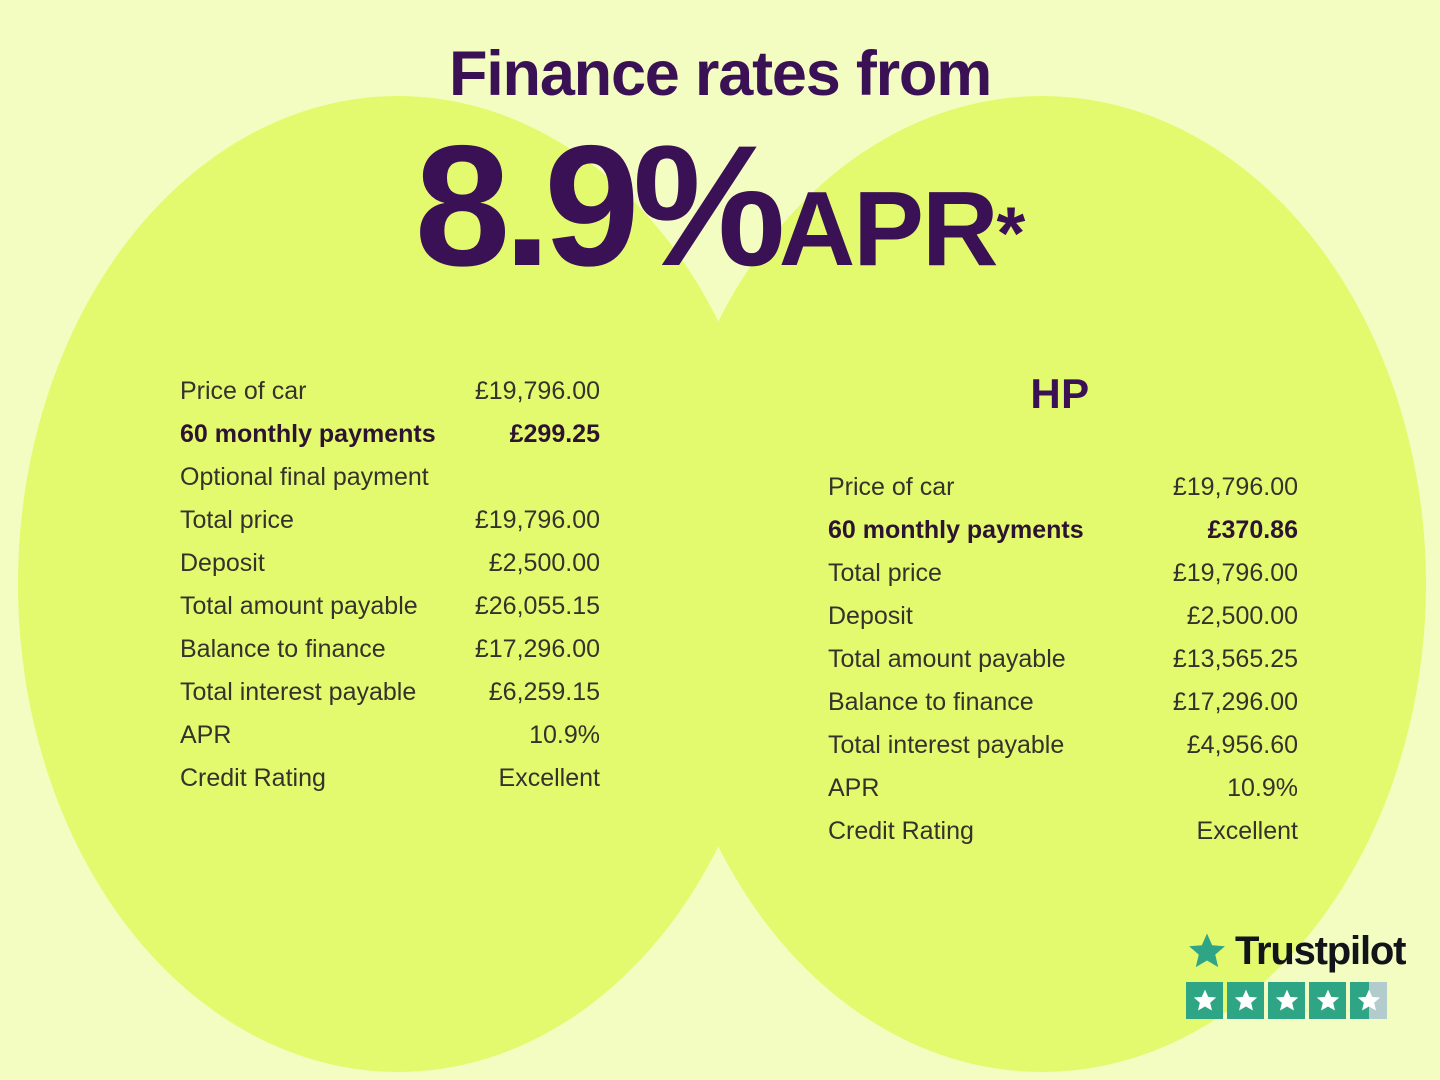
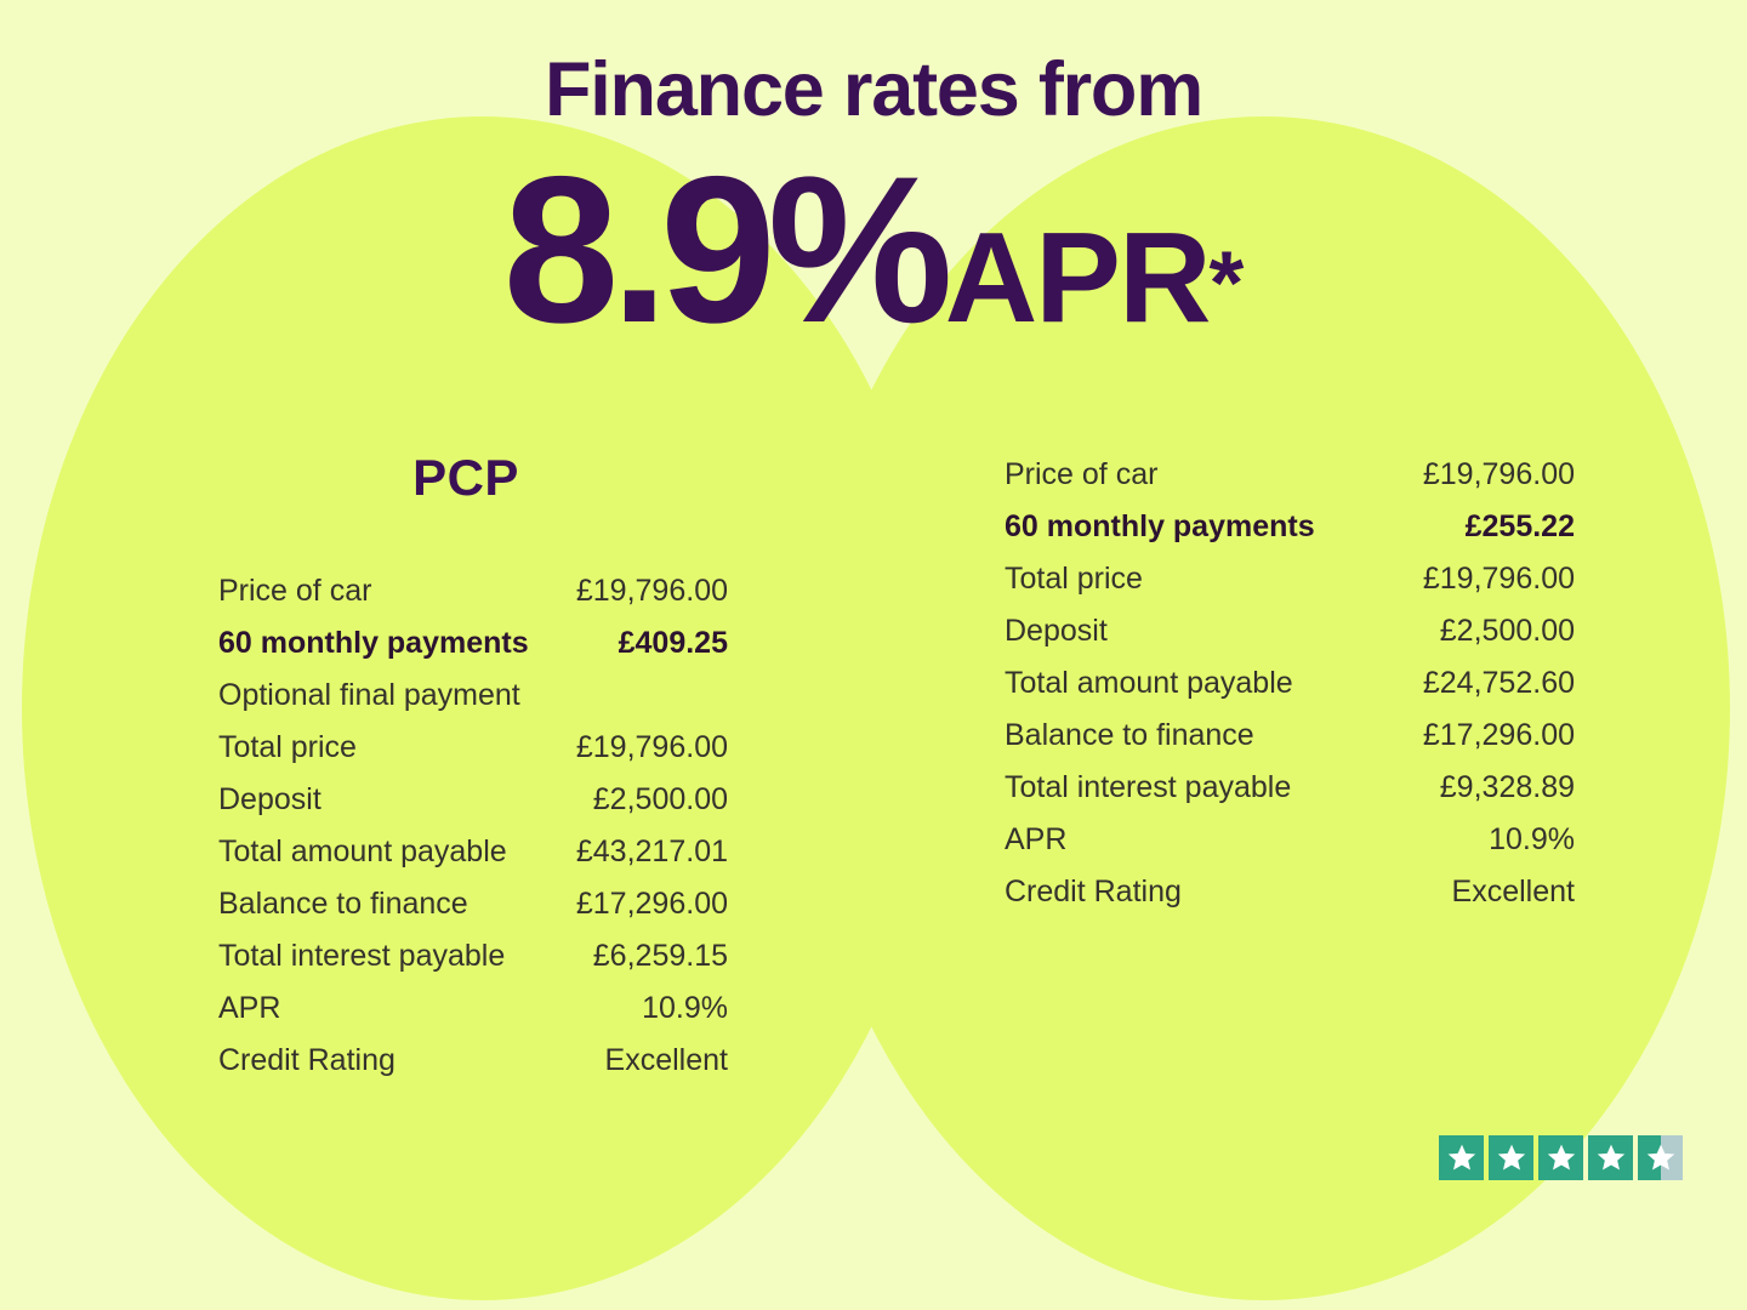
  Finance rates from
  8.9%APR*
+ PCP
  Price of car
  £19,796.00
  60 monthly payments
- £299.25
+ £409.25
  Optional final payment
  Total price
  £19,796.00
  Deposit
  £2,500.00
  Total amount payable
- £26,055.15
+ £43,217.01
  Balance to finance
  £17,296.00
  Total interest payable
  £6,259.15
  APR
  10.9%
  Credit Rating
  Excellent
- HP
  Price of car
  £19,796.00
  60 monthly payments
- £370.86
+ £255.22
  Total price
  £19,796.00
  Deposit
  £2,500.00
  Total amount payable
- £13,565.25
+ £24,752.60
  Balance to finance
  £17,296.00
  Total interest payable
- £4,956.60
+ £9,328.89
  APR
  10.9%
  Credit Rating
  Excellent
- Trustpilot
